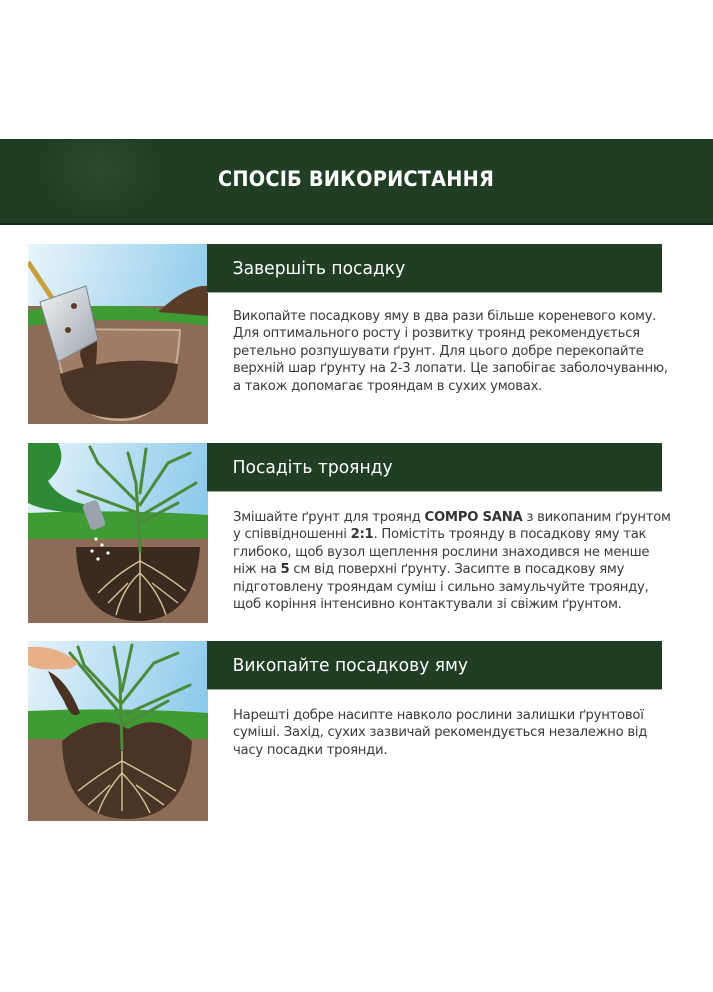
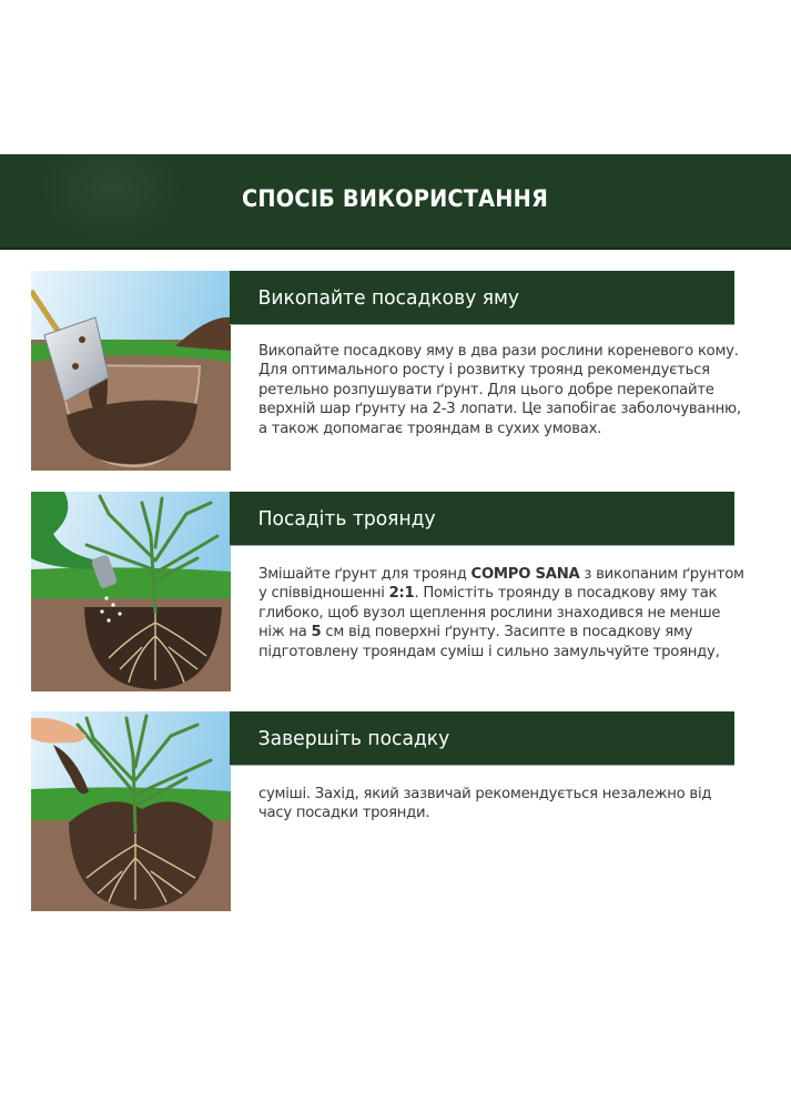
  СПОСІБ ВИКОРИСТАННЯ
- Завершіть посадку
+ Викопайте посадкову яму
- Викопайте посадкову яму в два рази більше кореневого кому.
+ Викопайте посадкову яму в два рази рослини кореневого кому.
  Для оптимального росту і розвитку троянд рекомендується
  ретельно розпушувати ґрунт. Для цього добре перекопайте
  верхній шар ґрунту на 2-3 лопати. Це запобігає заболочуванню,
  а також допомагає трояндам в сухих умовах.
  Посадіть троянду
  Змішайте ґрунт для троянд COMPO SANA з викопаним ґрунтом
  у співвідношенні 2:1. Помістіть троянду в посадкову яму так
  глибоко, щоб вузол щеплення рослини знаходився не менше
  ніж на 5 см від поверхні ґрунту. Засипте в посадкову яму
  підготовлену трояндам суміш і сильно замульчуйте троянду,
- щоб коріння інтенсивно контактували зі свіжим ґрунтом.
- Викопайте посадкову яму
+ Завершіть посадку
- Нарешті добре насипте навколо рослини залишки ґрунтової
- суміші. Захід, сухих зазвичай рекомендується незалежно від
+ суміші. Захід, який зазвичай рекомендується незалежно від
  часу посадки троянди.
